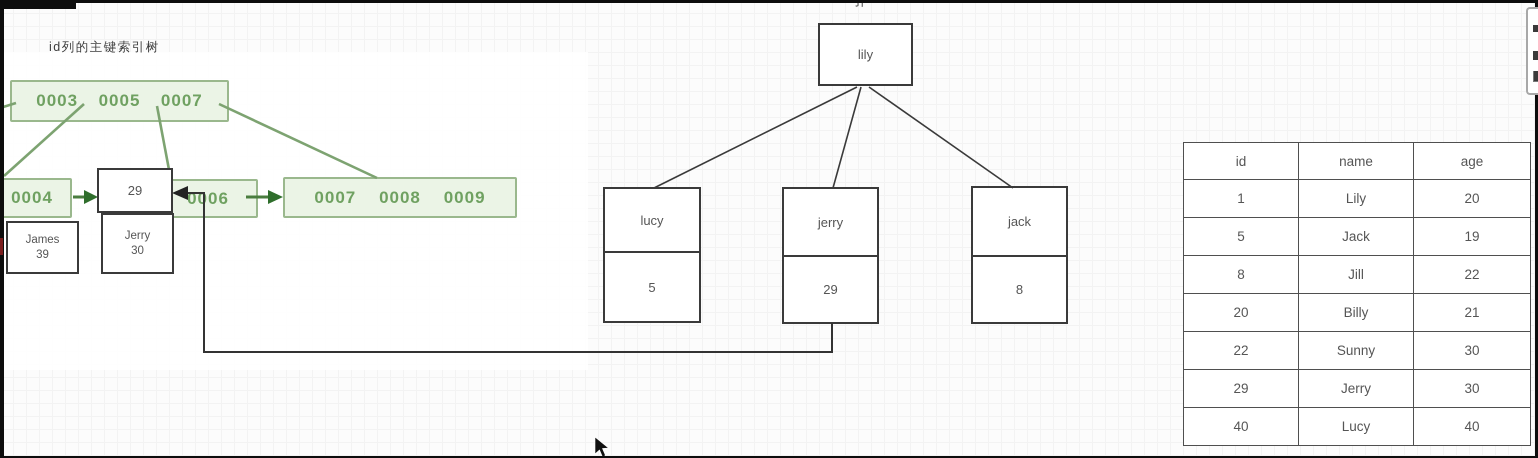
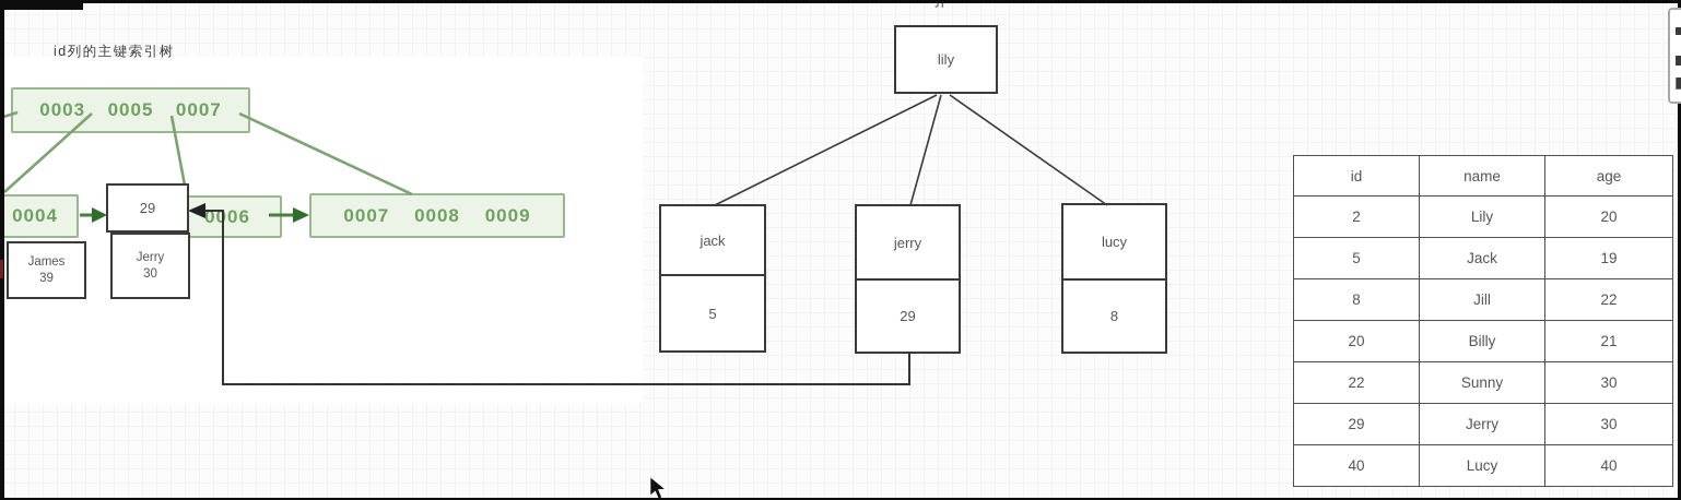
  id列的主键索引树
  0003
  0005
  0007
  0004
  0006
  0007
  0008
  0009
  29
  James
  39
  Jerry
  30
  lily
- lucy
+ jack
  5
  jerry
  29
- jack
+ lucy
  8
  id	name	age
- 1	Lily	20
+ 2	Lily	20
  5	Jack	19
  8	Jill	22
  20	Billy	21
  22	Sunny	30
  29	Jerry	30
  40	Lucy	40
